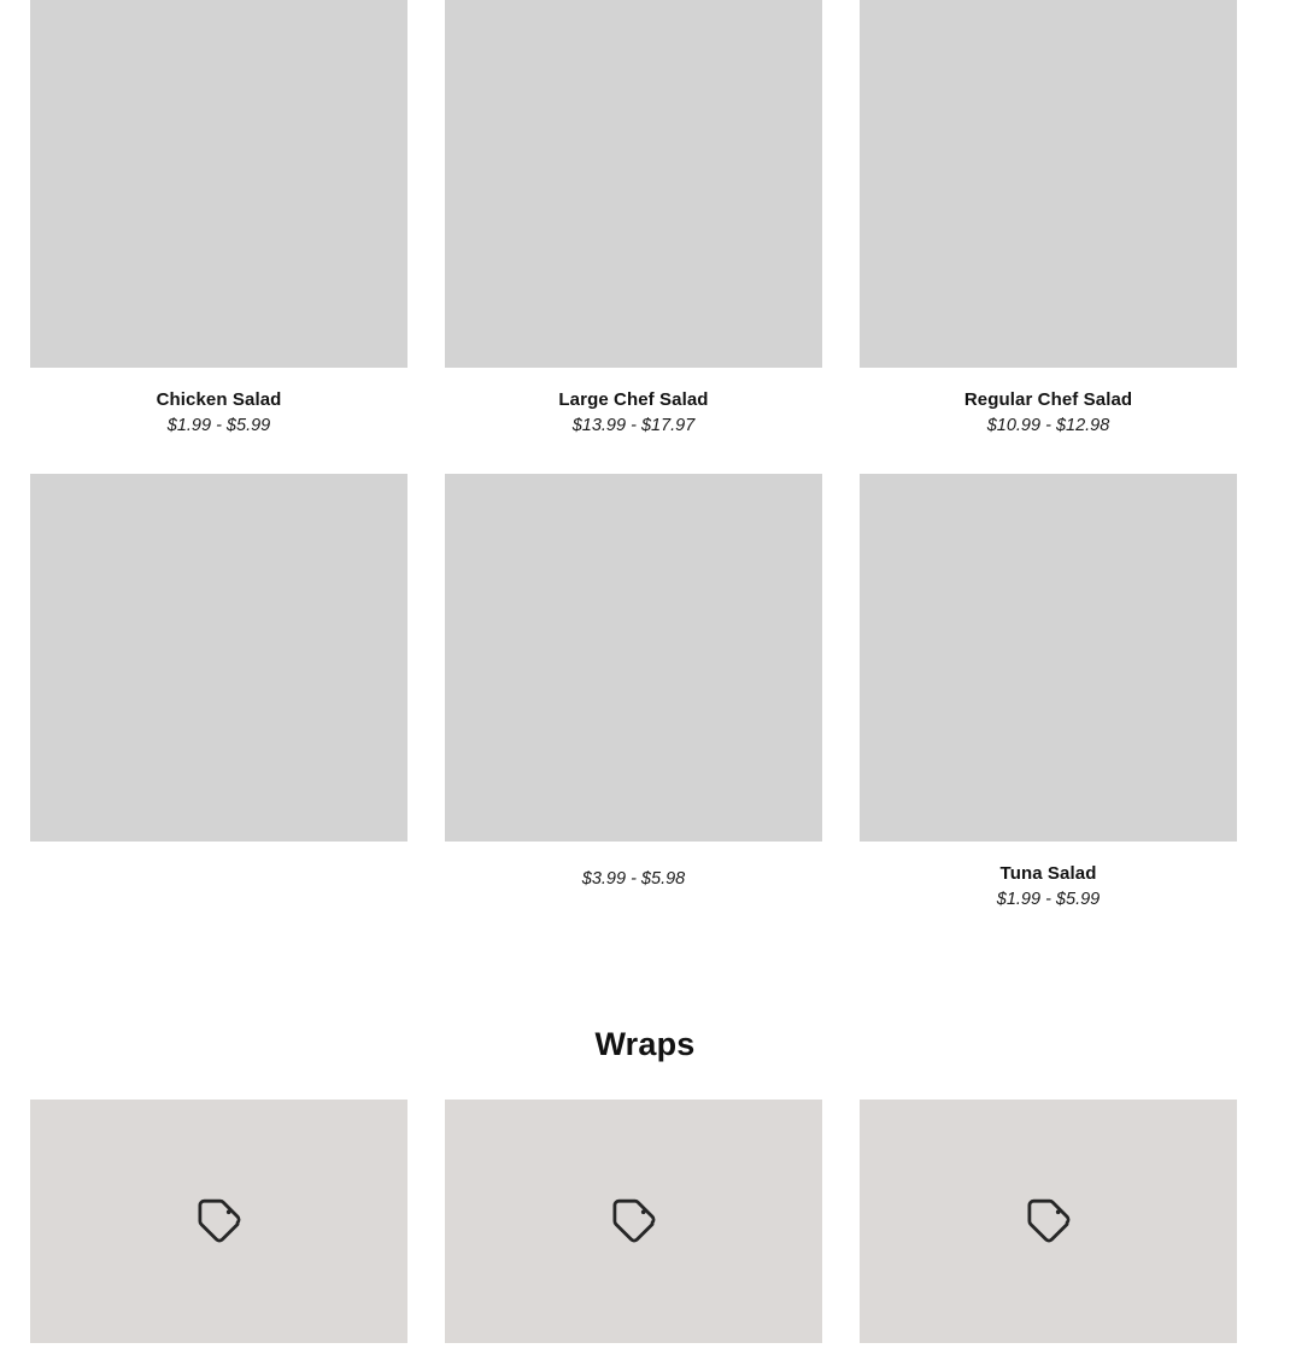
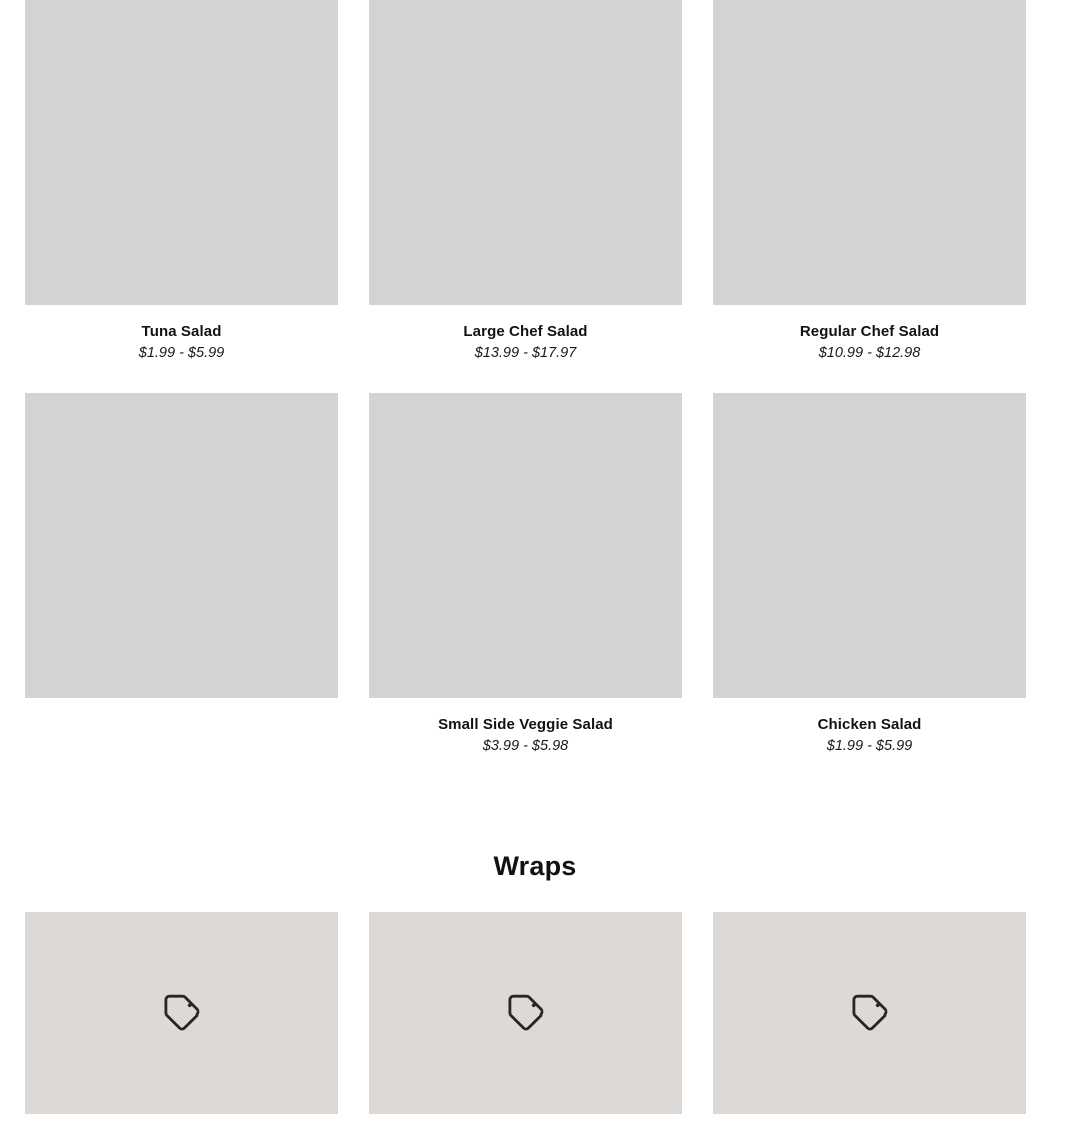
- Chicken Salad
+ Tuna Salad
  $1.99 - $5.99
  Large Chef Salad
  $13.99 - $17.97
  Regular Chef Salad
  $10.99 - $12.98
+ Small Side Veggie Salad
  $3.99 - $5.98
- Tuna Salad
+ Chicken Salad
  $1.99 - $5.99
  Wraps
